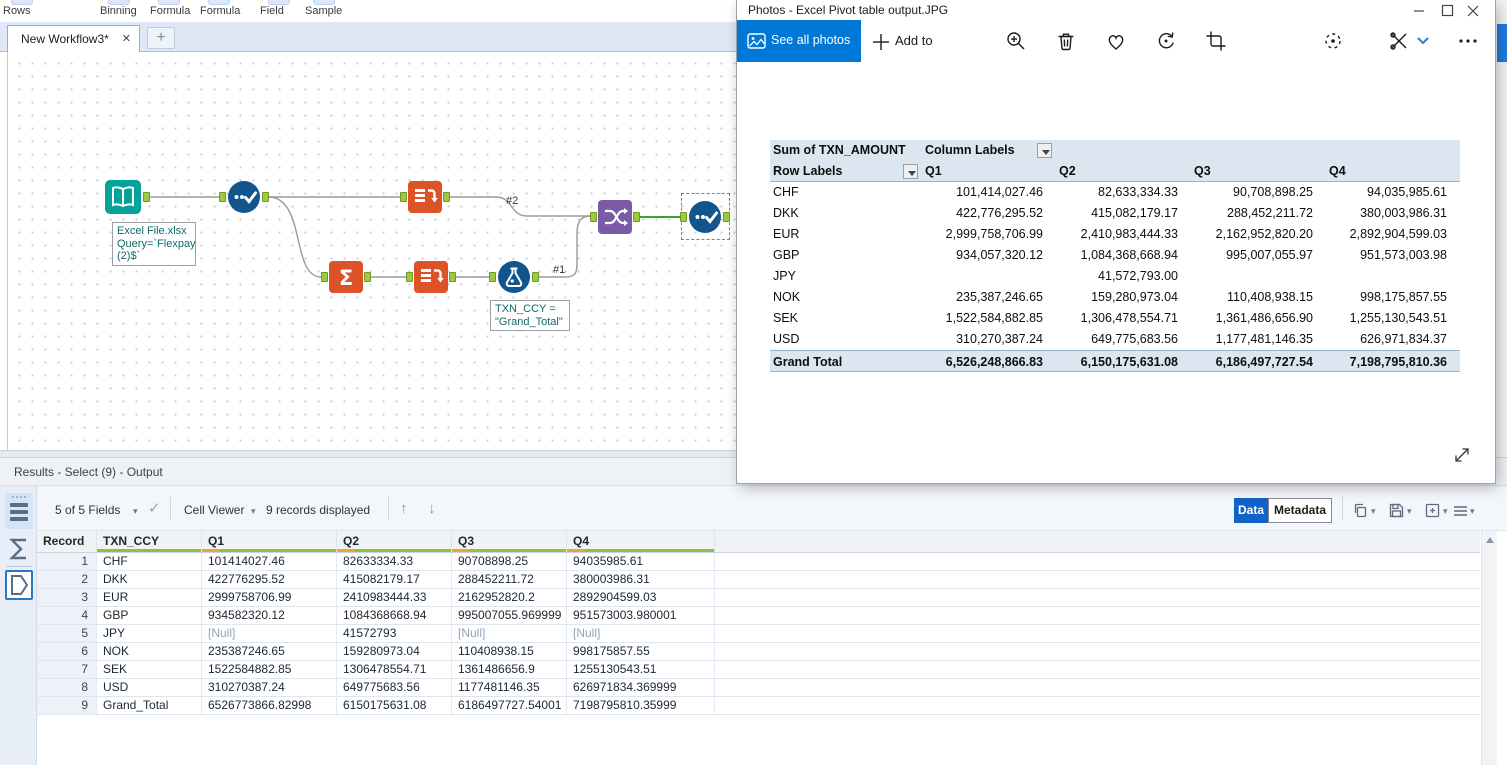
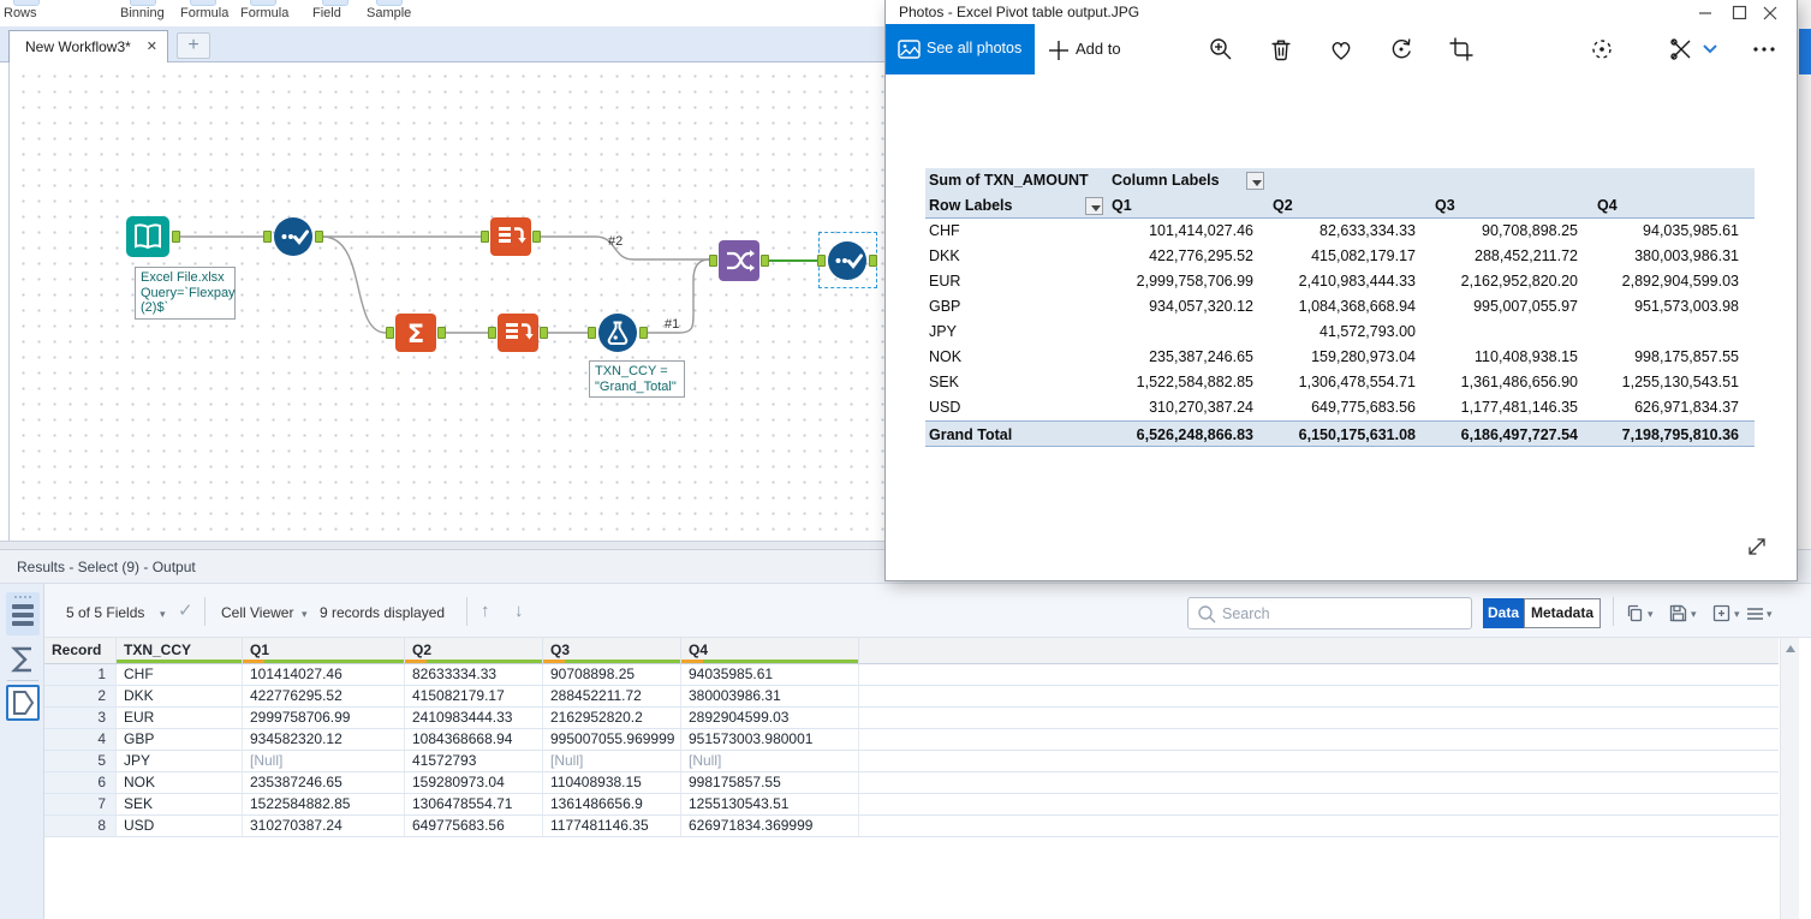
  Rows
  Binning
  Formula
  Formula
  Field
  Sample
  New Workflow3*
  ✕
  +
  Σ
  Excel File.xlsx
  Query=`Flexpay
  (2)$`
  TXN_CCY =
  "Grand_Total"
  #2
  #1
  Results - Select (9) - Output
  5 of 5 Fields
  ▾
  ✓
  Cell Viewer
  ▾
  9 records displayed
  ↑
  ↓
+ Search
  Data
  Metadata
  ▾
  ▾
  ▾
  ▾
  Record
  TXN_CCY
  Q1
  Q2
  Q3
  Q4
  1
  CHF
  101414027.46
  82633334.33
  90708898.25
  94035985.61
  2
  DKK
  422776295.52
  415082179.17
  288452211.72
  380003986.31
  3
  EUR
  2999758706.99
  2410983444.33
  2162952820.2
  2892904599.03
  4
  GBP
  934582320.12
  1084368668.94
  995007055.969999
  951573003.980001
  5
  JPY
  [Null]
  41572793
  [Null]
  [Null]
  6
  NOK
  235387246.65
  159280973.04
  110408938.15
  998175857.55
  7
  SEK
  1522584882.85
  1306478554.71
  1361486656.9
  1255130543.51
  8
  USD
  310270387.24
  649775683.56
  1177481146.35
  626971834.369999
- 9
- Grand_Total
- 6526773866.82998
- 6150175631.08
- 6186497727.54001
- 7198795810.35999
  Photos - Excel Pivot table output.JPG
  See all photos
  Add to
  Sum of TXN_AMOUNT
  Column Labels
  Row Labels
  Q1
  Q2
  Q3
  Q4
  CHF
  101,414,027.46
  82,633,334.33
  90,708,898.25
  94,035,985.61
  DKK
  422,776,295.52
  415,082,179.17
  288,452,211.72
  380,003,986.31
  EUR
  2,999,758,706.99
  2,410,983,444.33
  2,162,952,820.20
  2,892,904,599.03
  GBP
  934,057,320.12
  1,084,368,668.94
  995,007,055.97
  951,573,003.98
  JPY
  41,572,793.00
  NOK
  235,387,246.65
  159,280,973.04
  110,408,938.15
  998,175,857.55
  SEK
  1,522,584,882.85
  1,306,478,554.71
  1,361,486,656.90
  1,255,130,543.51
  USD
  310,270,387.24
  649,775,683.56
  1,177,481,146.35
  626,971,834.37
  Grand Total
  6,526,248,866.83
  6,150,175,631.08
  6,186,497,727.54
  7,198,795,810.36
